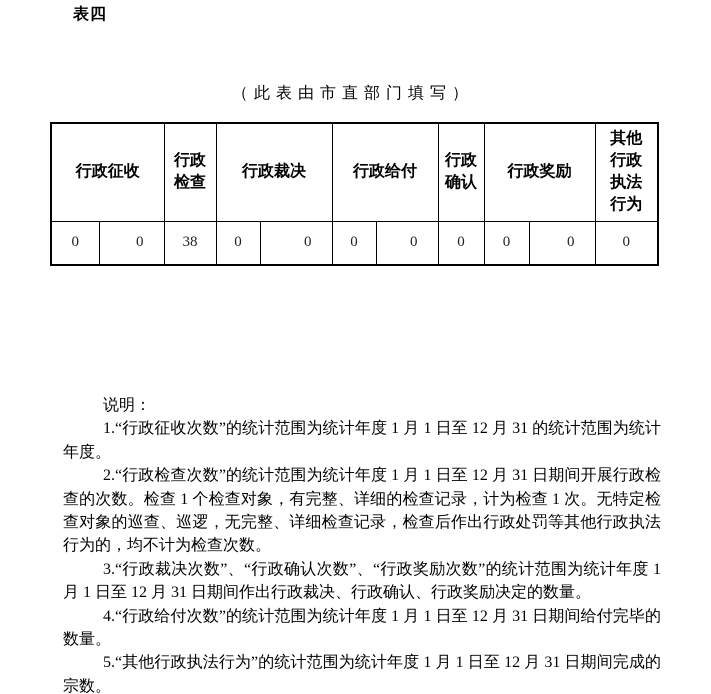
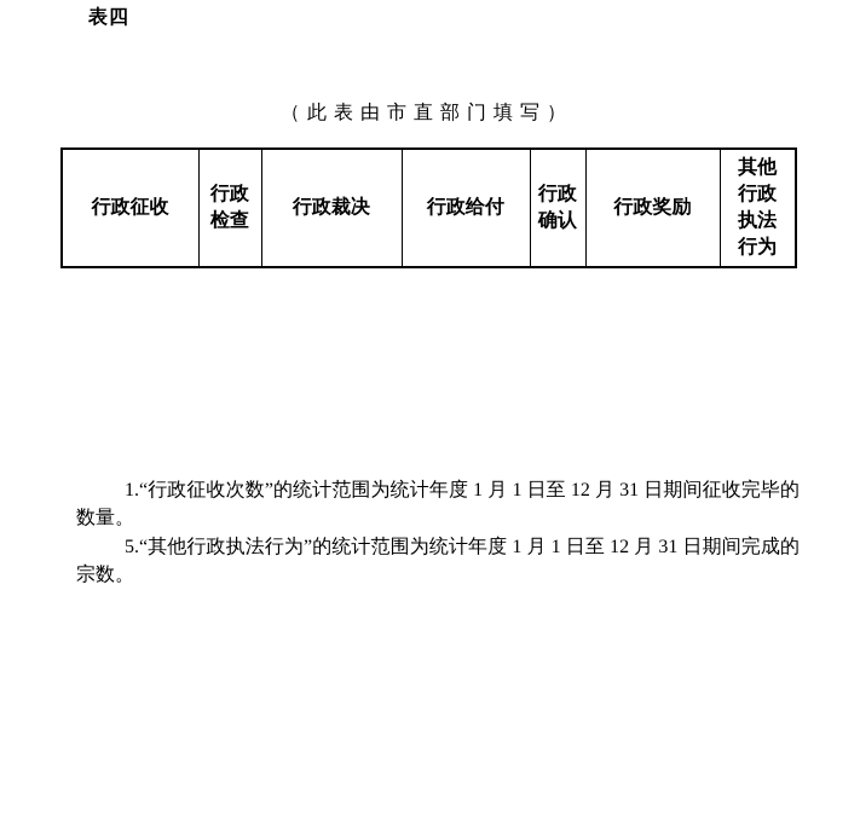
  表四
  （此表由市直部门填写）
  行政征收	行政 检查	行政裁决	行政给付	行政 确认	行政奖励	其他 行政 执法 行为
- 0	0	38	0	0	0	0	0	0	0	0
- 说明：
- 1.“行政征收次数”的统计范围为统计年度 1 月 1 日至 12 月 31 的统计范围为统计年度。
+ 1.“行政征收次数”的统计范围为统计年度 1 月 1 日至 12 月 31 日期间征收完毕的数量。
- 2.“行政检查次数”的统计范围为统计年度 1 月 1 日至 12 月 31 日期间开展行政检查的次数。检查 1 个检查对象，有完整、详细的检查记录，计为检查 1 次。无特定检查对象的巡查、巡逻，无完整、详细检查记录，检查后作出行政处罚等其他行政执法行为的，均不计为检查次数。
- 3.“行政裁决次数”、“行政确认次数”、“行政奖励次数”的统计范围为统计年度 1 月 1 日至 12 月 31 日期间作出行政裁决、行政确认、行政奖励决定的数量。
- 4.“行政给付次数”的统计范围为统计年度 1 月 1 日至 12 月 31 日期间给付完毕的数量。
  5.“其他行政执法行为”的统计范围为统计年度 1 月 1 日至 12 月 31 日期间完成的宗数。
